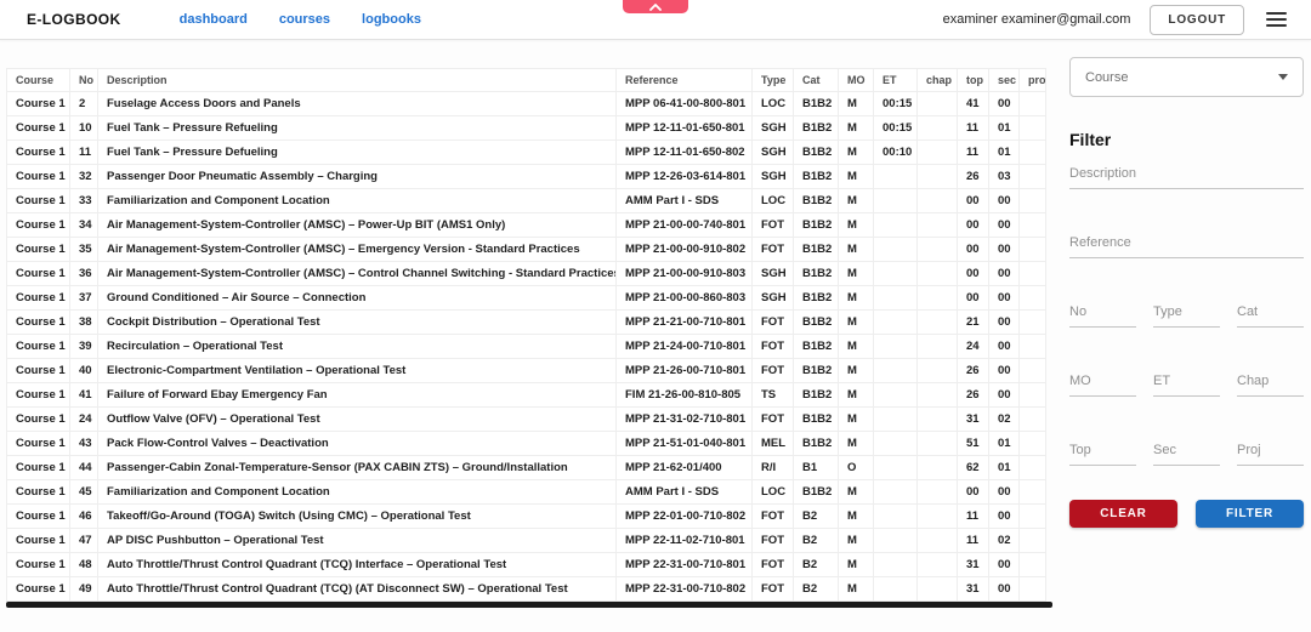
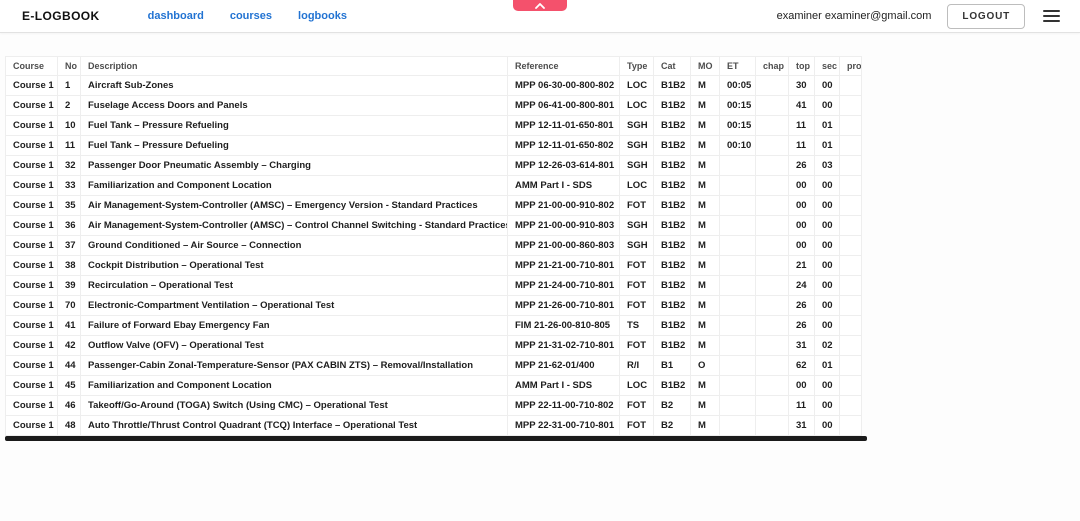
  E-LOGBOOK
  dashboard
  courses
  logbooks
  examiner examiner@gmail.com
  LOGOUT
  Course	No	Description	Reference	Type	Cat	MO	ET	chap	top	sec	pro
+ Course 1	1	Aircraft Sub-Zones	MPP 06-30-00-800-802	LOC	B1B2	M	00:05		30	00
  Course 1	2	Fuselage Access Doors and Panels	MPP 06-41-00-800-801	LOC	B1B2	M	00:15		41	00
  Course 1	10	Fuel Tank – Pressure Refueling	MPP 12-11-01-650-801	SGH	B1B2	M	00:15		11	01
  Course 1	11	Fuel Tank – Pressure Defueling	MPP 12-11-01-650-802	SGH	B1B2	M	00:10		11	01
  Course 1	32	Passenger Door Pneumatic Assembly – Charging	MPP 12-26-03-614-801	SGH	B1B2	M			26	03
  Course 1	33	Familiarization and Component Location	AMM Part I - SDS	LOC	B1B2	M			00	00
- Course 1	34	Air Management-System-Controller (AMSC) – Power-Up BIT (AMS1 Only)	MPP 21-00-00-740-801	FOT	B1B2	M			00	00
  Course 1	35	Air Management-System-Controller (AMSC) – Emergency Version - Standard Practices	MPP 21-00-00-910-802	FOT	B1B2	M			00	00
  Course 1	36	Air Management-System-Controller (AMSC) – Control Channel Switching - Standard Practice	MPP 21-00-00-910-803	SGH	B1B2	M			00	00
  Course 1	37	Ground Conditioned – Air Source – Connection	MPP 21-00-00-860-803	SGH	B1B2	M			00	00
  Course 1	38	Cockpit Distribution – Operational Test	MPP 21-21-00-710-801	FOT	B1B2	M			21	00
  Course 1	39	Recirculation – Operational Test	MPP 21-24-00-710-801	FOT	B1B2	M			24	00
- Course 1	40	Electronic-Compartment Ventilation – Operational Test	MPP 21-26-00-710-801	FOT	B1B2	M			26	00
+ Course 1	70	Electronic-Compartment Ventilation – Operational Test	MPP 21-26-00-710-801	FOT	B1B2	M			26	00
  Course 1	41	Failure of Forward Ebay Emergency Fan	FIM 21-26-00-810-805	TS	B1B2	M			26	00
- Course 1	24	Outflow Valve (OFV) – Operational Test	MPP 21-31-02-710-801	FOT	B1B2	M			31	02
+ Course 1	42	Outflow Valve (OFV) – Operational Test	MPP 21-31-02-710-801	FOT	B1B2	M			31	02
- Course 1	43	Pack Flow-Control Valves – Deactivation	MPP 21-51-01-040-801	MEL	B1B2	M			51	01
- Course 1	44	Passenger-Cabin Zonal-Temperature-Sensor (PAX CABIN ZTS) – Ground/Installation	MPP 21-62-01/400	R/I	B1	O			62	01
+ Course 1	44	Passenger-Cabin Zonal-Temperature-Sensor (PAX CABIN ZTS) – Removal/Installation	MPP 21-62-01/400	R/I	B1	O			62	01
  Course 1	45	Familiarization and Component Location	AMM Part I - SDS	LOC	B1B2	M			00	00
- Course 1	46	Takeoff/Go-Around (TOGA) Switch (Using CMC) – Operational Test	MPP 22-01-00-710-802	FOT	B2	M			11	00
+ Course 1	46	Takeoff/Go-Around (TOGA) Switch (Using CMC) – Operational Test	MPP 22-11-00-710-802	FOT	B2	M			11	00
- Course 1	47	AP DISC Pushbutton – Operational Test	MPP 22-11-02-710-801	FOT	B2	M			11	02
  Course 1	48	Auto Throttle/Thrust Control Quadrant (TCQ) Interface – Operational Test	MPP 22-31-00-710-801	FOT	B2	M			31	00
- Course 1	49	Auto Throttle/Thrust Control Quadrant (TCQ) (AT Disconnect SW) – Operational Test	MPP 22-31-00-710-802	FOT	B2	M			31	00
- Course
- Filter
- Description
- Reference
- No
- Type
- Cat
- MO
- ET
- Chap
- Top
- Sec
- Proj
- CLEAR
- FILTER
